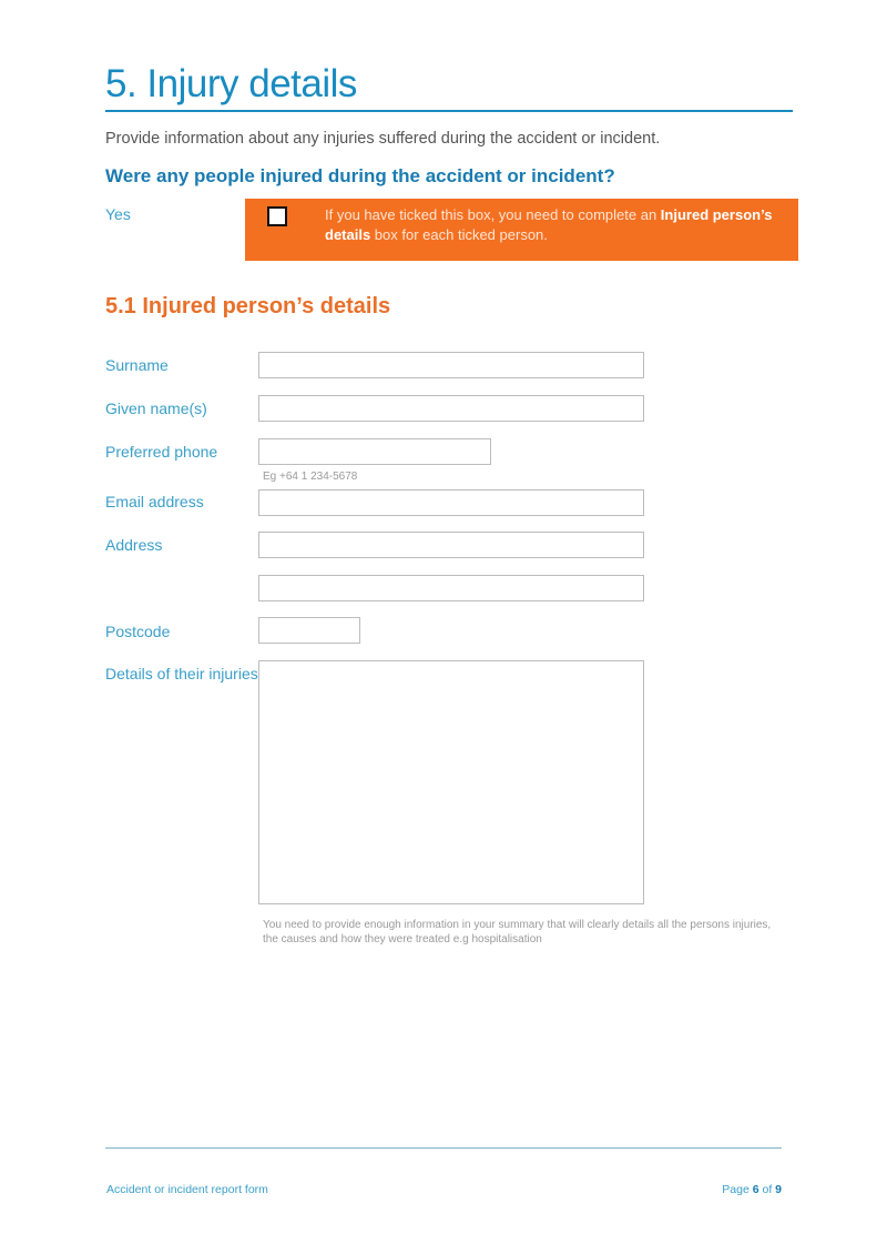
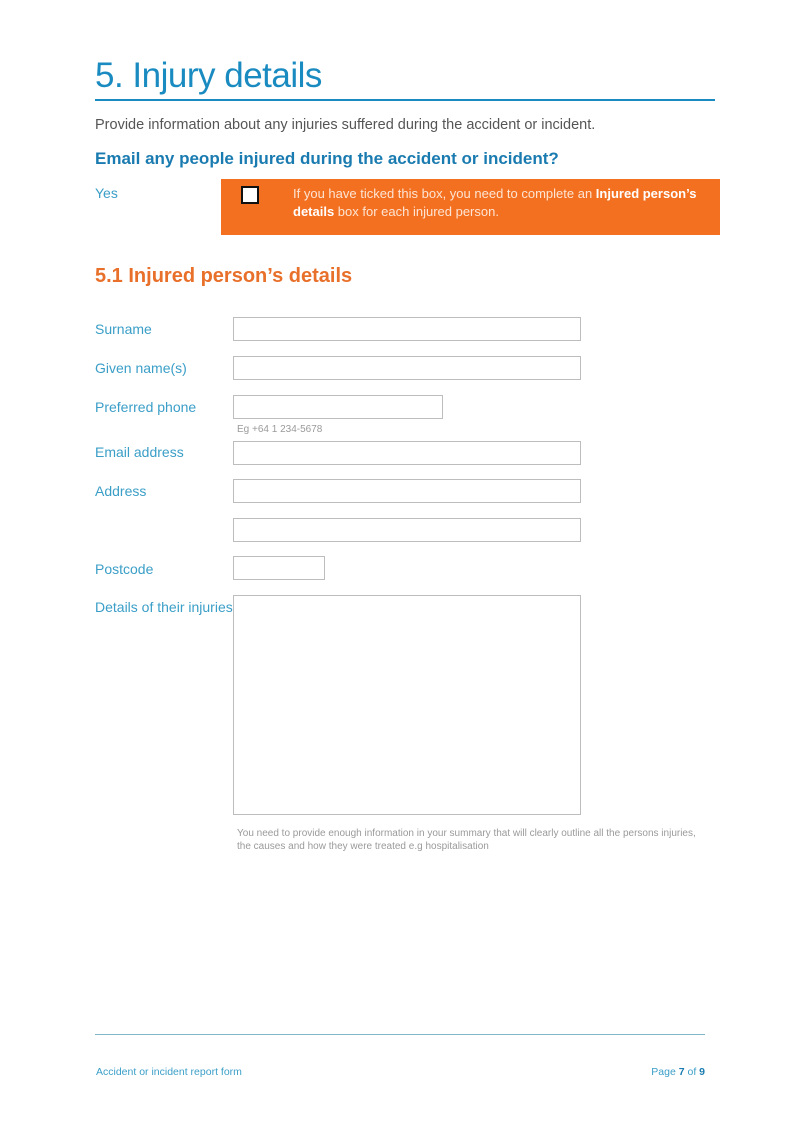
  5. Injury details
  Provide information about any injuries suffered during the accident or incident.
- Were any people injured during the accident or incident?
+ Email any people injured during the accident or incident?
  Yes
- If you have ticked this box, you need to complete an Injured person’s details box for each ticked person.
+ If you have ticked this box, you need to complete an Injured person’s details box for each injured person.
  5.1 Injured person’s details
  Surname
  Given name(s)
  Preferred phone
  Eg +64 1 234-5678
  Email address
  Address
  Postcode
  Details of their injuries
- You need to provide enough information in your summary that will clearly details all the persons injuries, the causes and how they were treated e.g hospitalisation
+ You need to provide enough information in your summary that will clearly outline all the persons injuries, the causes and how they were treated e.g hospitalisation
  Accident or incident report form
- Page 6 of 9
+ Page 7 of 9
